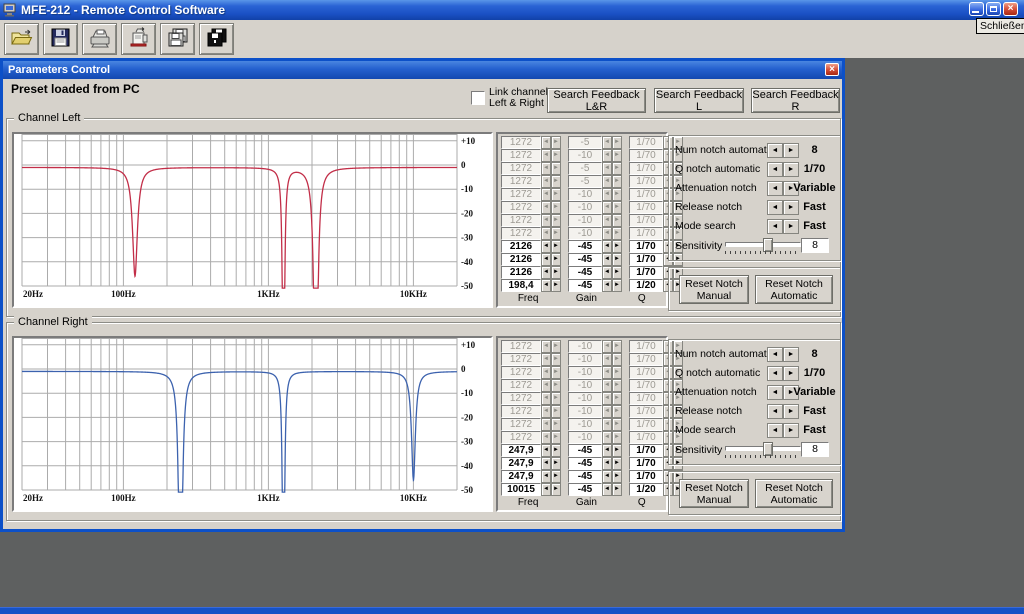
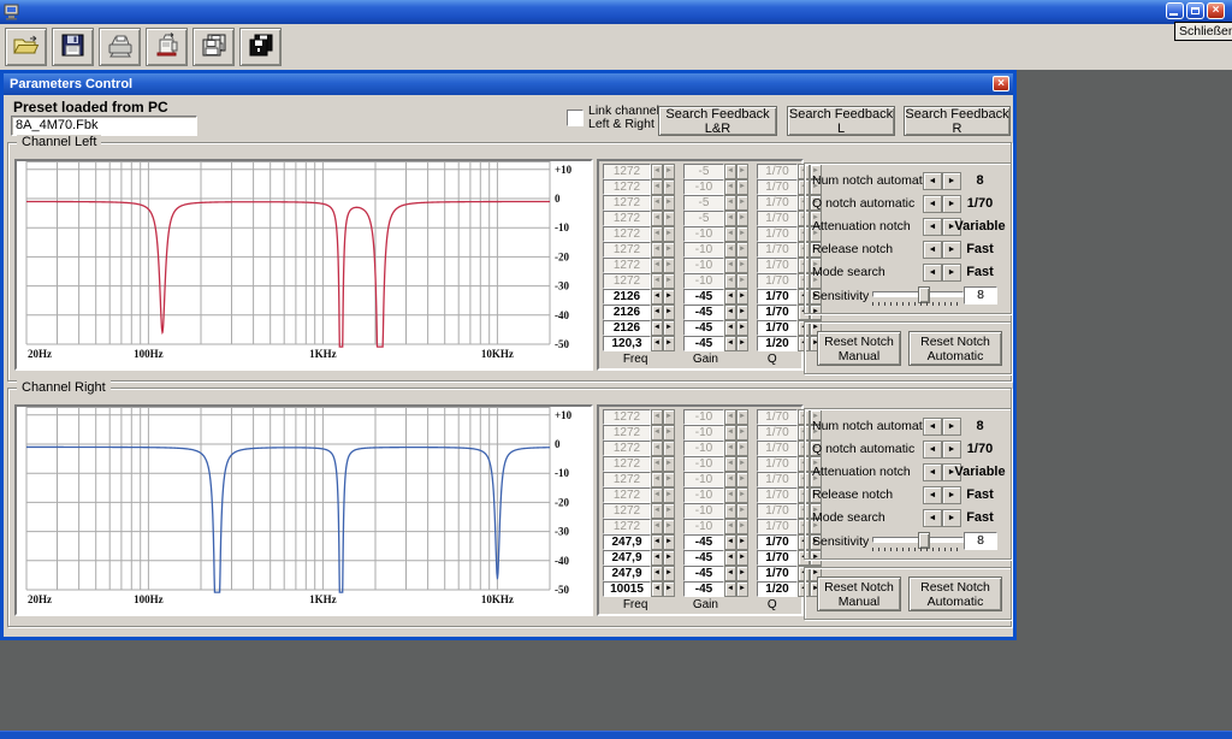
- MFE-212 - Remote Control Software
  ×
  Schließe
  Parameters Control
  ×
  Preset loaded from PC
+ 8A_4M70.Fbk
  Link channe
  Left & Right
  Search Feedback L&R
  Search Feedback L
  Search Feedback R
  Channel Left
  +10
  0
  -10
  -20
  -30
  -40
  -50
  20Hz
  100Hz
  1KHz
  10KHz
  1272
  -5
  1/70
  1272
  -10
  1/70
  1272
  -5
  1/70
  1272
  -5
  1/70
  1272
  -10
  1/70
  1272
  -10
  1/70
  1272
  -10
  1/70
  1272
  -10
  1/70
  2126
  -45
  1/70
  2126
  -45
  1/70
  2126
  -45
  1/70
- 198,4
+ 120,3
  -45
  1/20
  Freq
  Gain
  Q
  Num notch automat
  8
  Q notch automatic
  1/70
  Attenuation notch
  Variable
  Release notch
  Fast
  Mode search
  Fast
  Sensitivity
  8
  Reset Notch Manual
  Reset Notch Automatic
  Channel Right
  +10
  0
  -10
  -20
  -30
  -40
  -50
  20Hz
  100Hz
  1KHz
  10KHz
  1272
  -10
  1/70
  1272
  -10
  1/70
  1272
  -10
  1/70
  1272
  -10
  1/70
  1272
  -10
  1/70
  1272
  -10
  1/70
  1272
  -10
  1/70
  1272
  -10
  1/70
  247,9
  -45
  1/70
  247,9
  -45
  1/70
  247,9
  -45
  1/70
  10015
  -45
  1/20
  Freq
  Gain
  Q
  Num notch automat
  8
  Q notch automatic
  1/70
  Attenuation notch
  Variable
  Release notch
  Fast
  Mode search
  Fast
  Sensitivity
  8
  Reset Notch Manual
  Reset Notch Automatic
